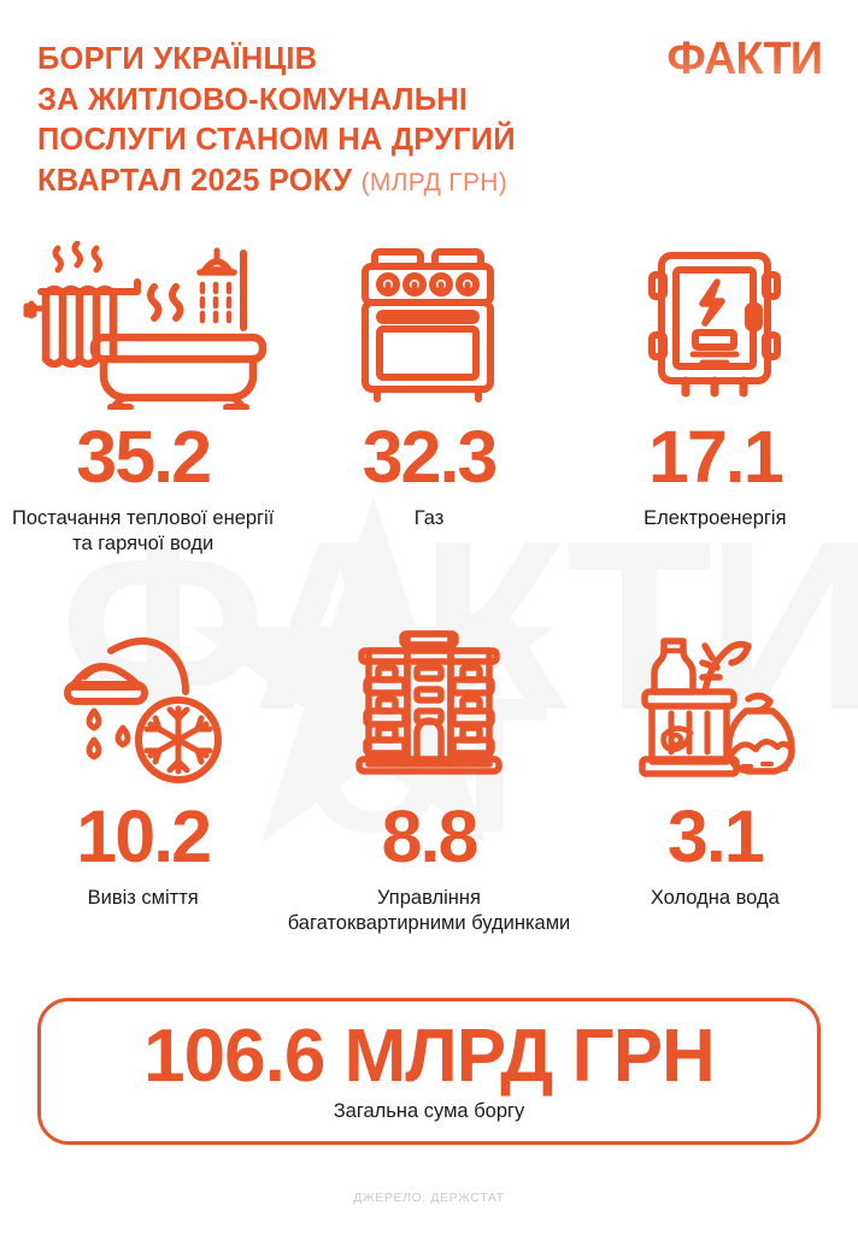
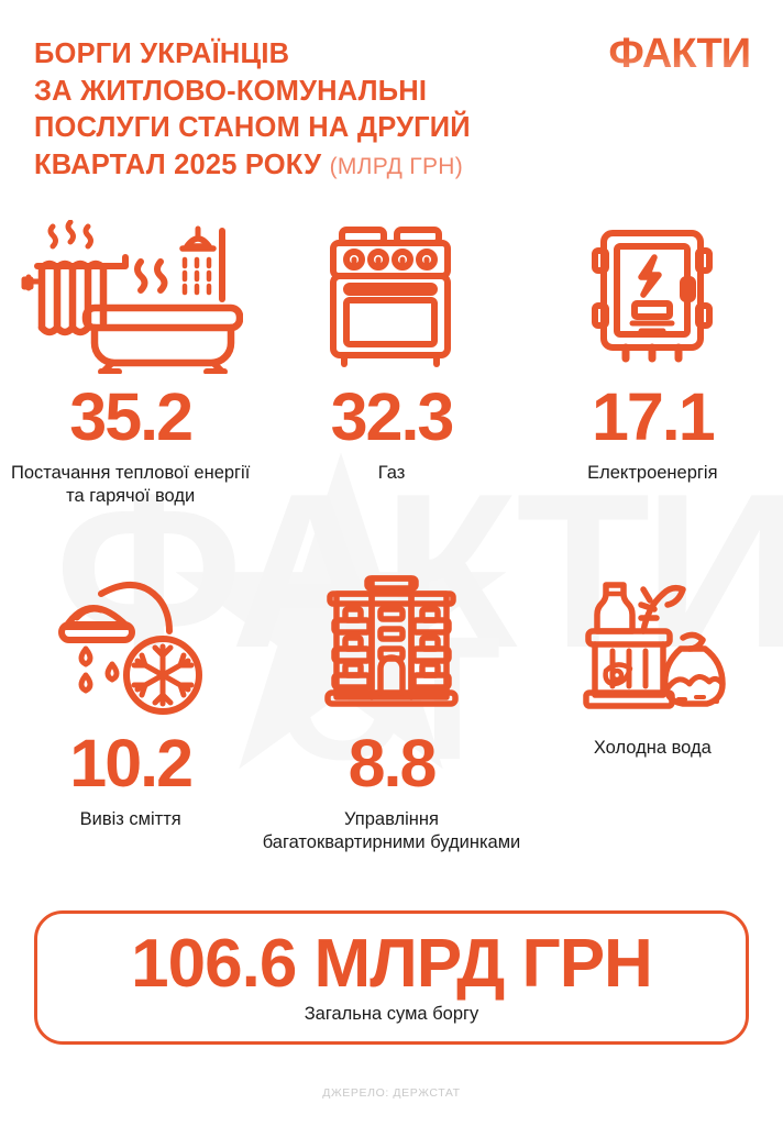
  ФАКТИ
  БОРГИ УКРАЇНЦІВ
  ЗА ЖИТЛОВО-КОМУНАЛЬНІ
  ПОСЛУГИ СТАНОМ НА ДРУГИЙ
  КВАРТАЛ 2025 РОКУ (МЛРД ГРН)
  ФАКТИ
  35.2
  Постачання теплової енергії та гарячої води
  32.3
  Газ
  17.1
  Електроенергія
  10.2
  Вивіз сміття
  8.8
  Управління багатоквартирними будинками
- 3.1
  Холодна вода
  106.6 МЛРД ГРН
  Загальна сума боргу
  ДЖЕРЕЛО: ДЕРЖСТАТ
